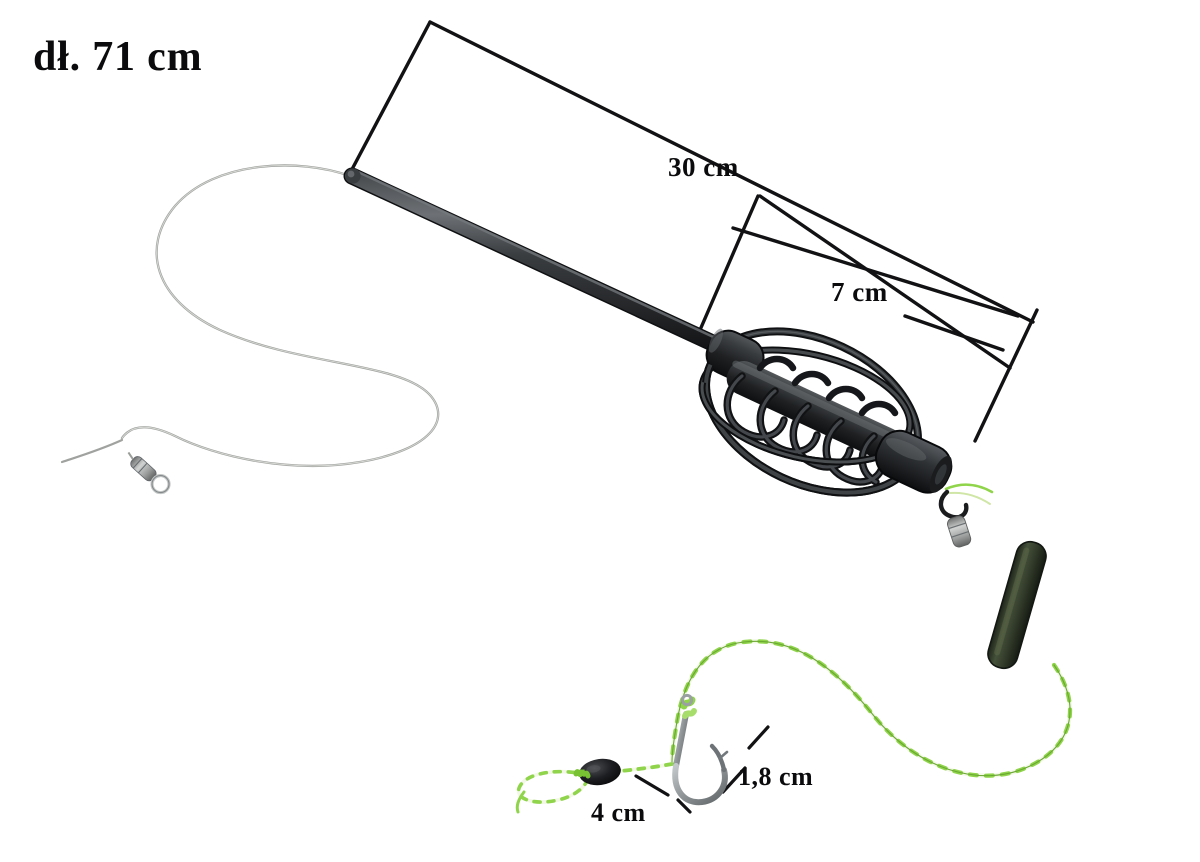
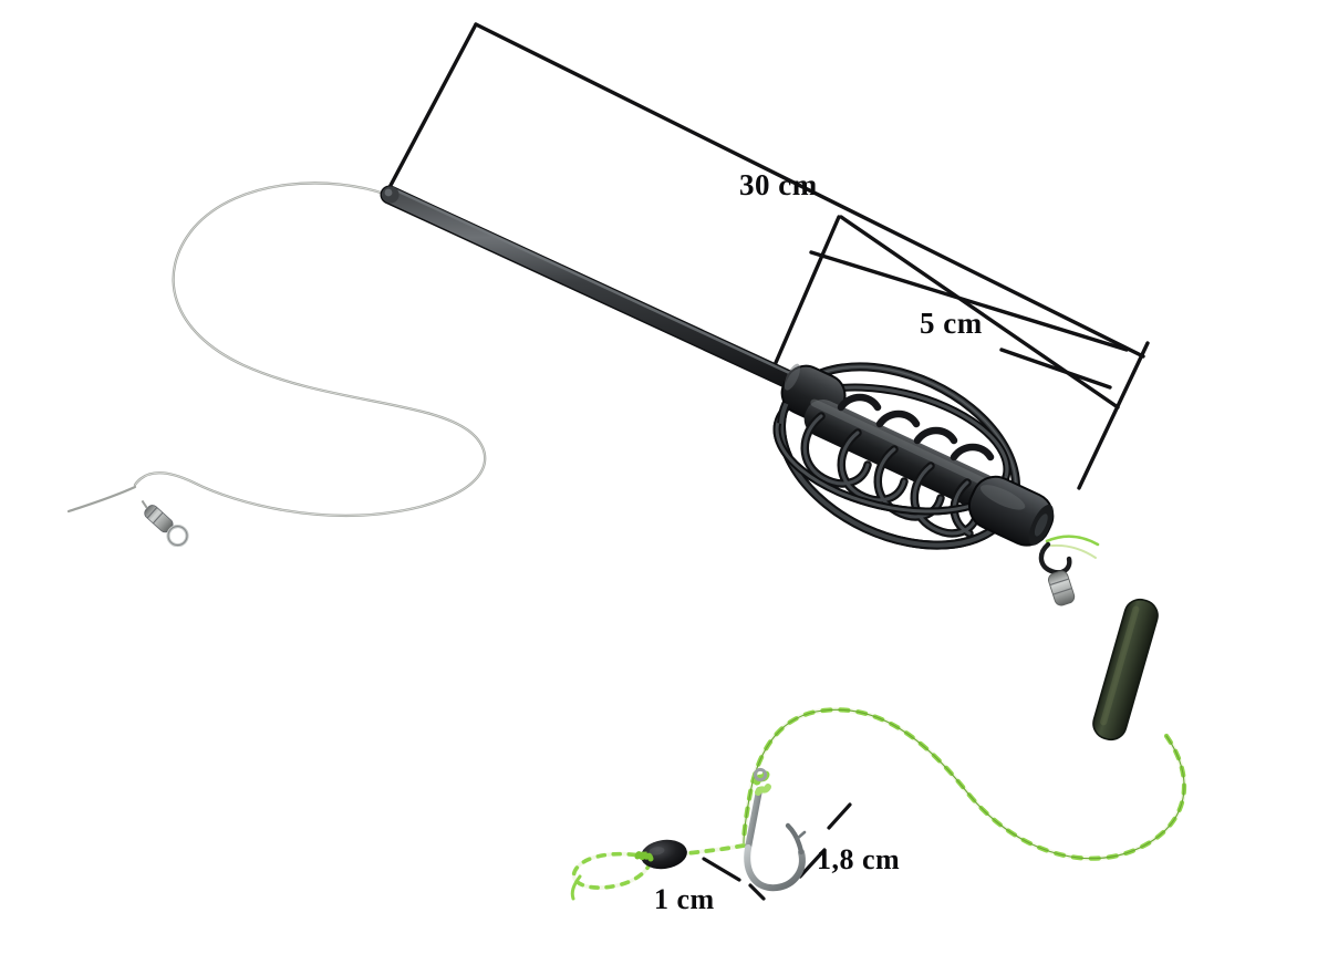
- dł. 71 cm
  30 cm
- 7 cm
+ 5 cm
  1,8 cm
- 4 cm
+ 1 cm
